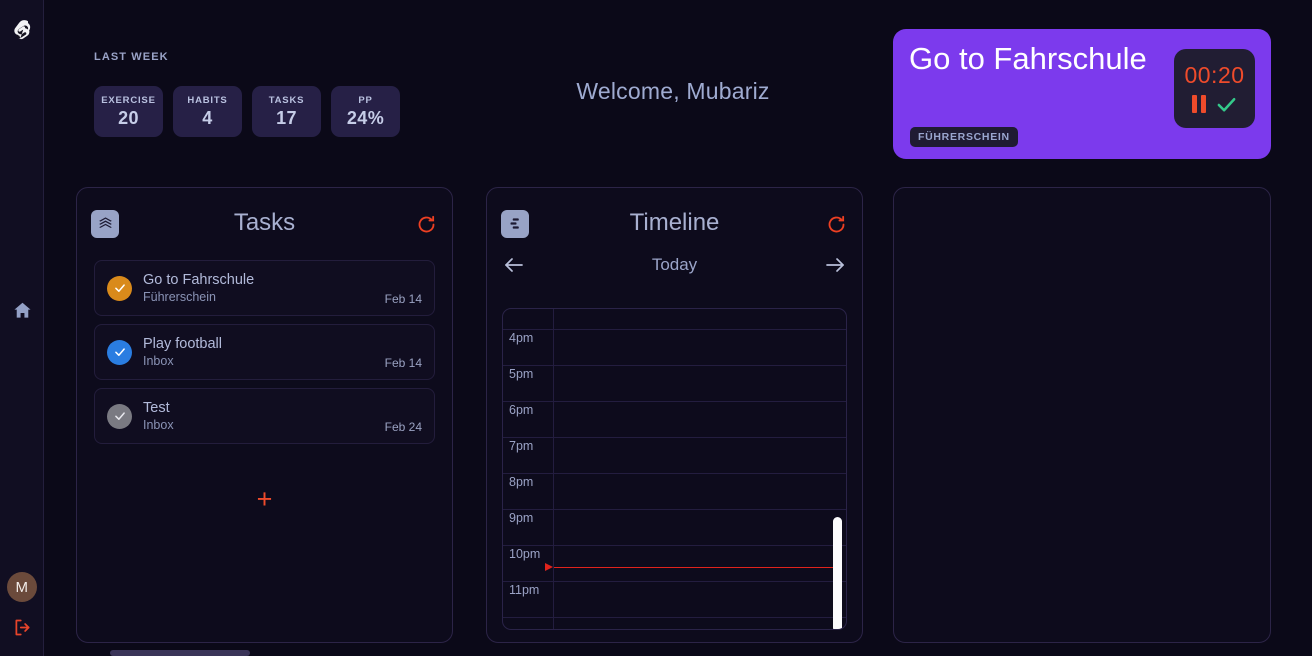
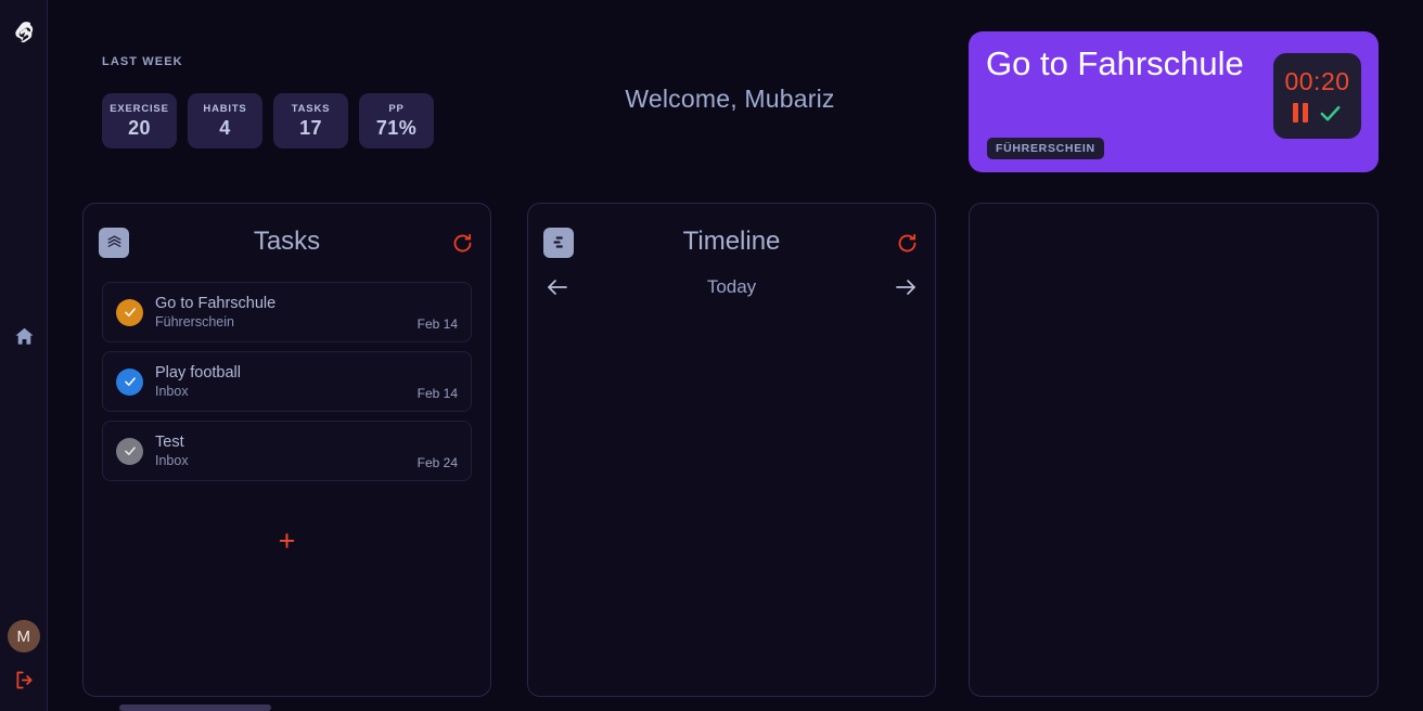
  M
  LAST WEEK
  EXERCISE
  20
  HABITS
  4
  TASKS
  17
  PP
- 24%
+ 71%
  Welcome, Mubariz
  Go to Fahrschule
  FÜHRERSCHEIN
  00:20
  Tasks
  Go to Fahrschule
  Führerschein
  Feb 14
  Play football
  Inbox
  Feb 14
  Test
  Inbox
  Feb 24
  +
  Timeline
  Today
- 4pm
- 5pm
- 6pm
- 7pm
- 8pm
- 9pm
- 10pm
- 11pm
